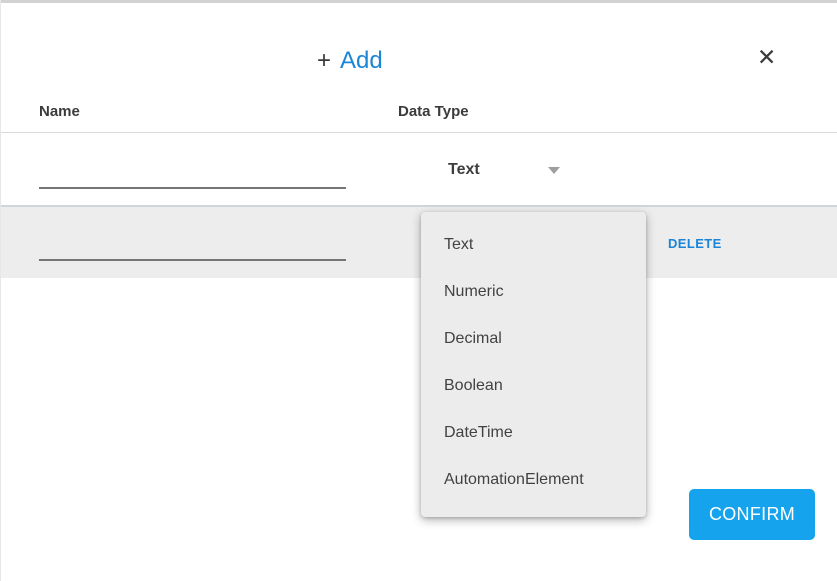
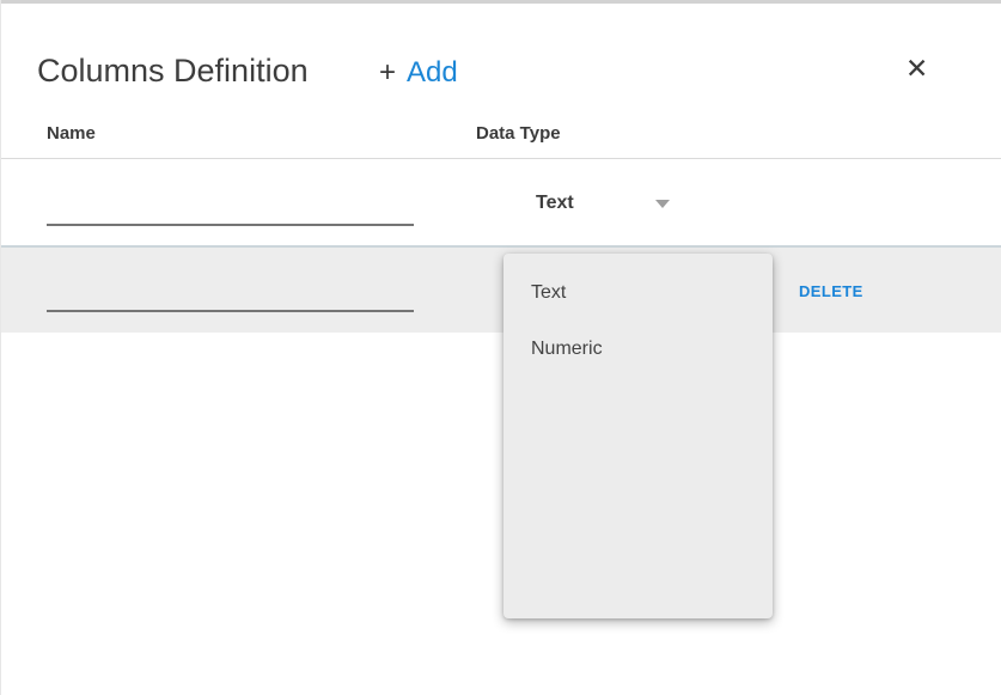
+ Columns Definition
  +
  Add
  ✕
  Name
  Data Type
  Text
  DELETE
  Text
  Numeric
- Decimal
- Boolean
- DateTime
- AutomationElement
- CONFIRM
